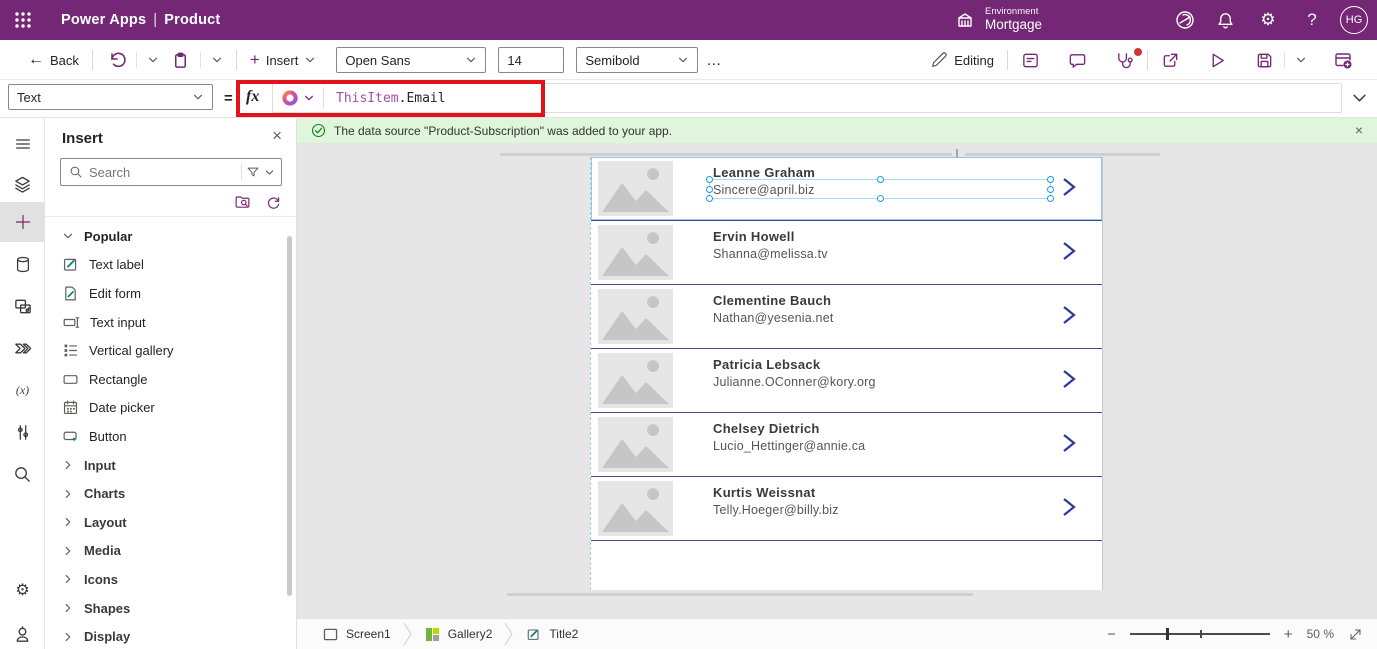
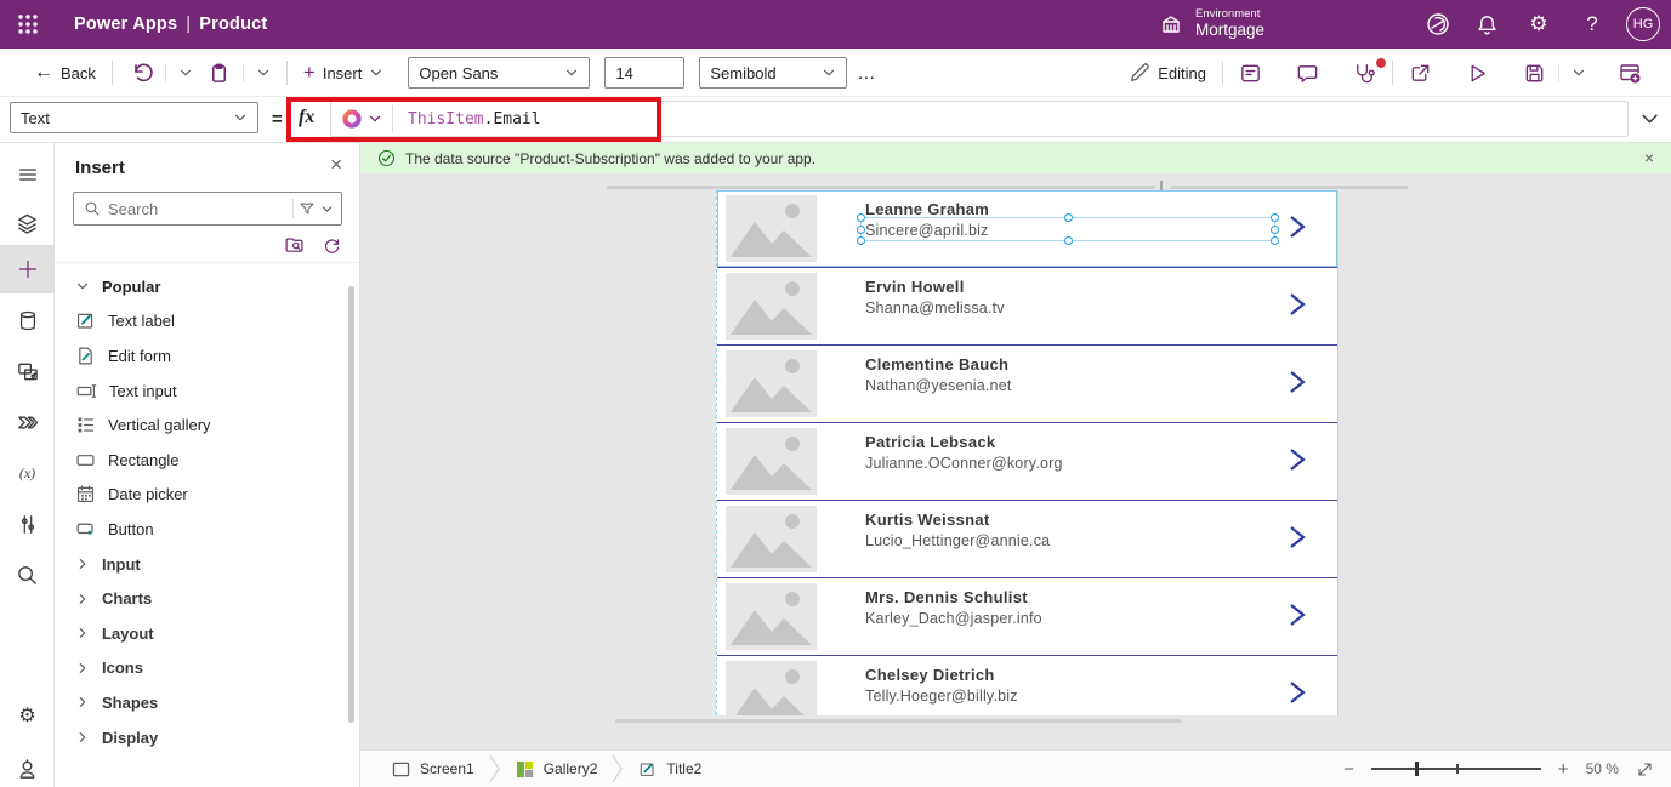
  Power Apps | Product
  Environment
  Mortgage
  ⚙
  ?
  HG
  ←
  Back
  +
  Insert
  Open Sans
  14
  Semibold
  …
  Editing
  Text
  =
  fx
  ThisItem.Email
  (x)
  ⚙
  Insert
  ×
  Search
  Popular
  Text label
  Edit form
  Text input
  Vertical gallery
  Rectangle
  Date picker
  Button
  Input
  Charts
  Layout
- Media
  Icons
  Shapes
  Display
  The data source "Product-Subscription" was added to your app.
  ×
  Leanne Graham
  Sincere@april.biz
  Ervin Howell
  Shanna@melissa.tv
  Clementine Bauch
  Nathan@yesenia.net
  Patricia Lebsack
  Julianne.OConner@kory.org
- Chelsey Dietrich
+ Kurtis Weissnat
  Lucio_Hettinger@annie.ca
+ Mrs. Dennis Schulist
+ Karley_Dach@jasper.info
- Kurtis Weissnat
+ Chelsey Dietrich
  Telly.Hoeger@billy.biz
  Screen1
  Gallery2
  Title2
  −
  +
  50 %
